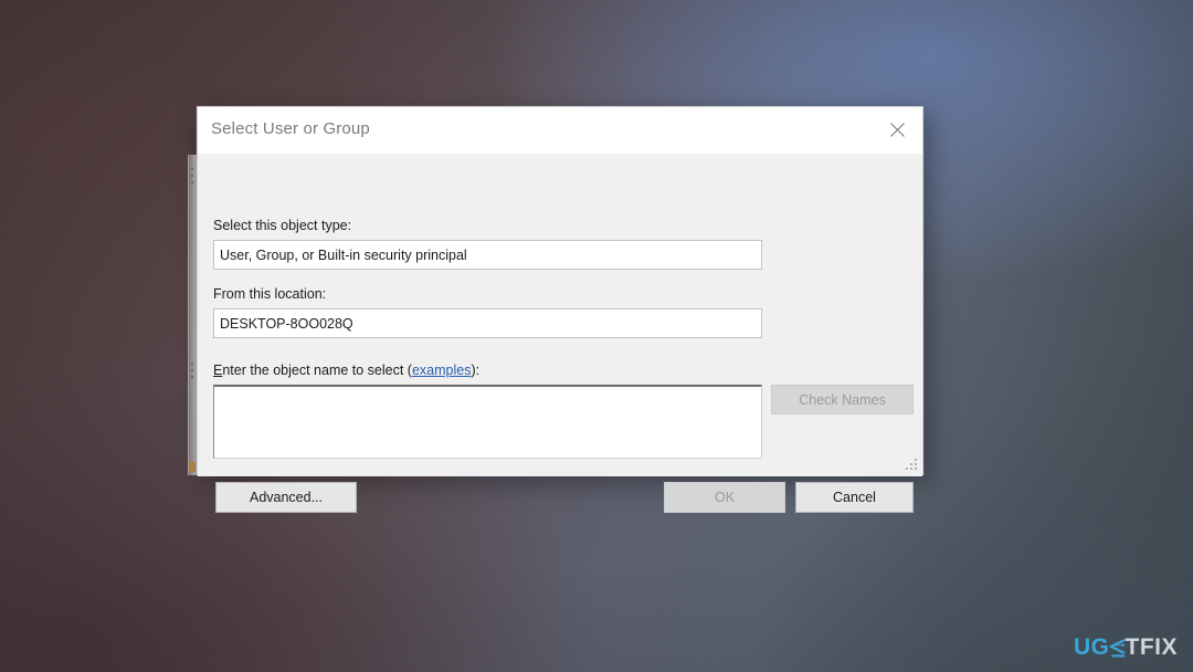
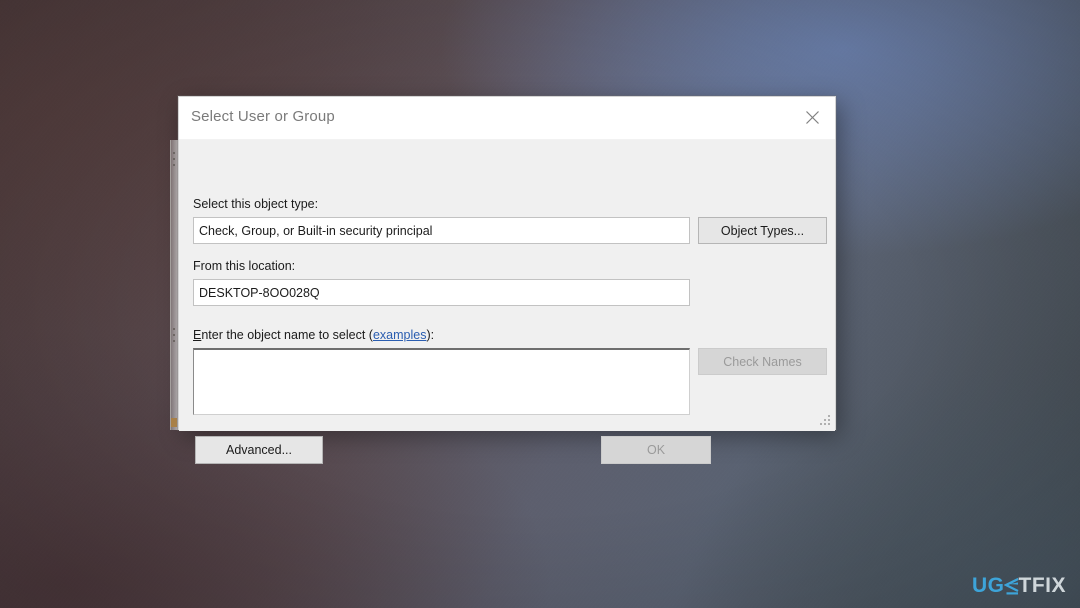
  Select User or Group
  Select this object type:
- User, Group, or Built-in security principal
+ Check, Group, or Built-in security principal
+ Object Types...
  From this location:
  DESKTOP-8OO028Q
  Enter the object name to select (examples):
  Check Names
  Advanced...
  OK
- Cancel
  UG
  TFIX
